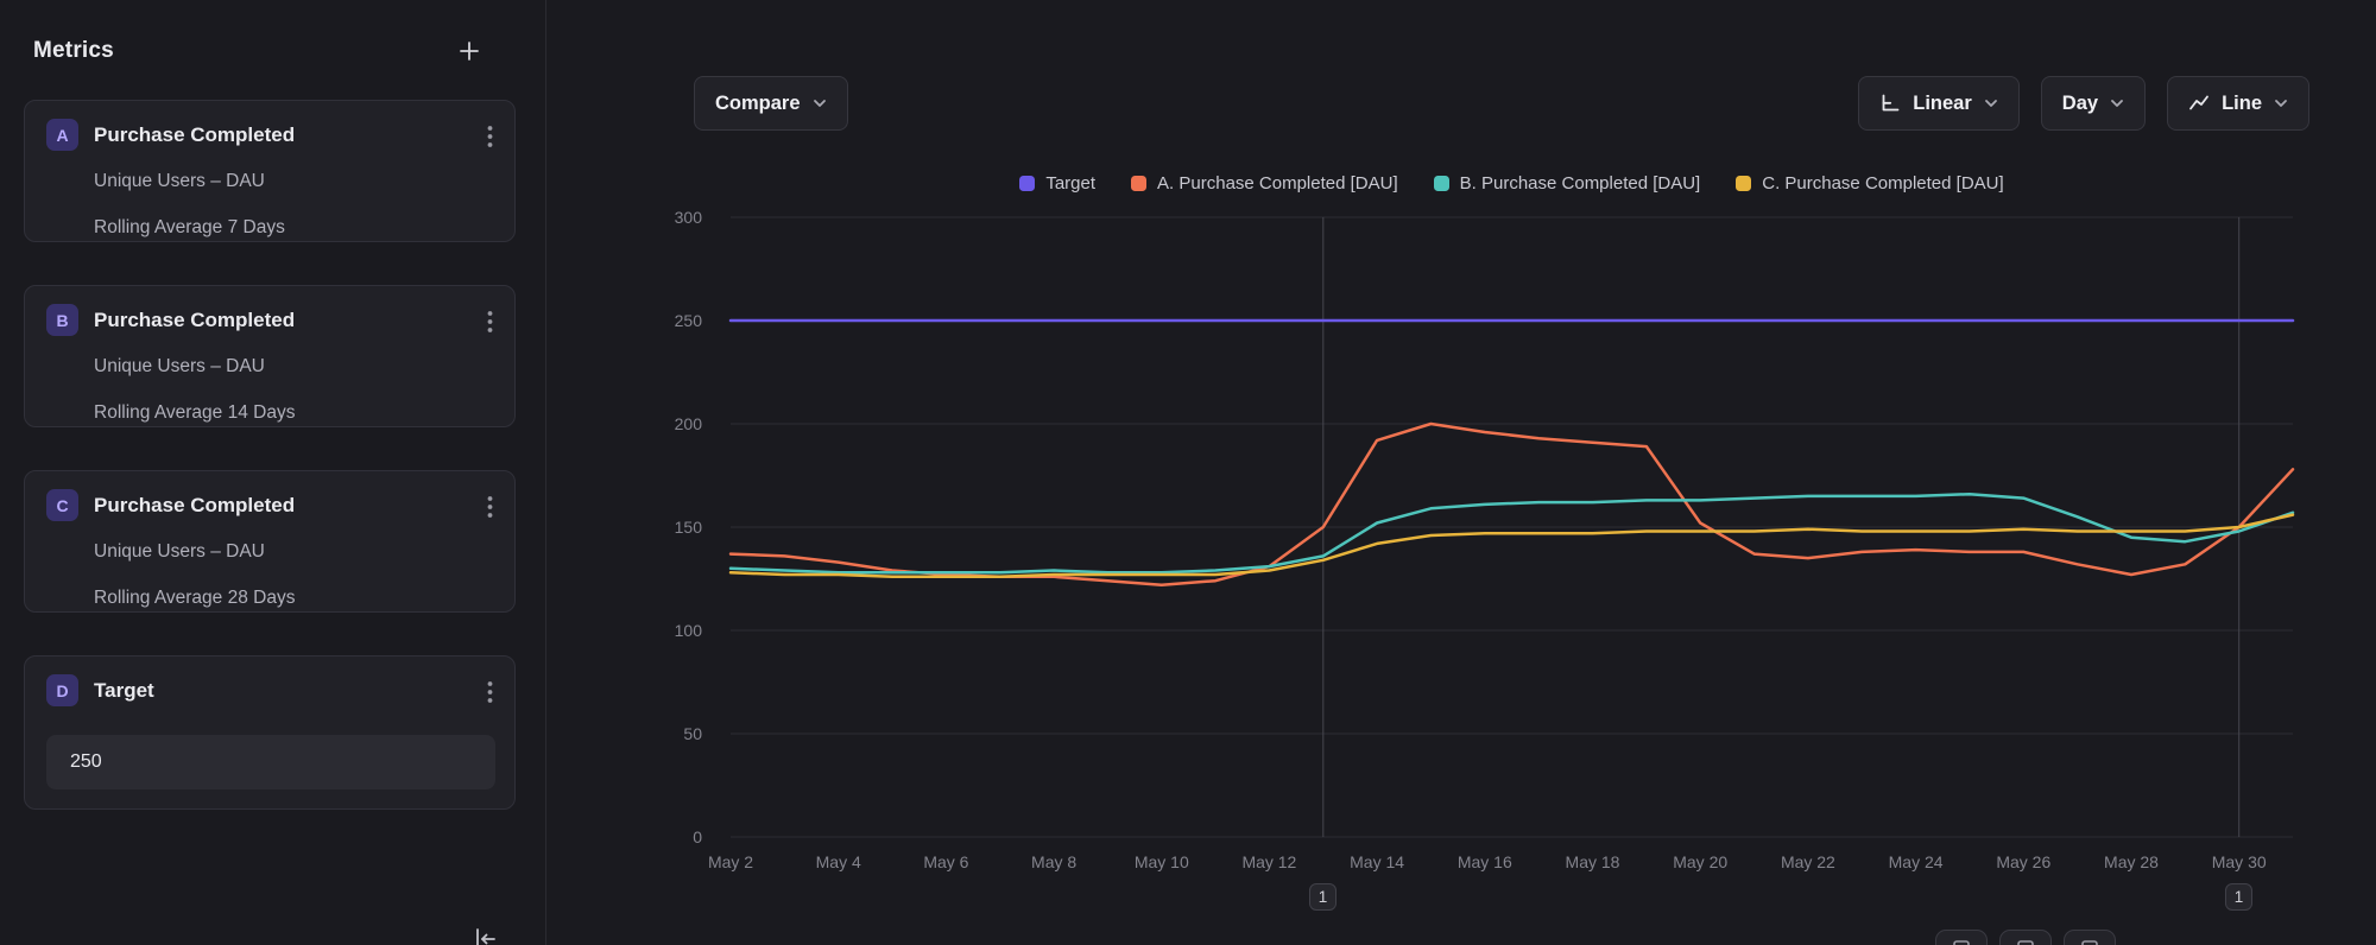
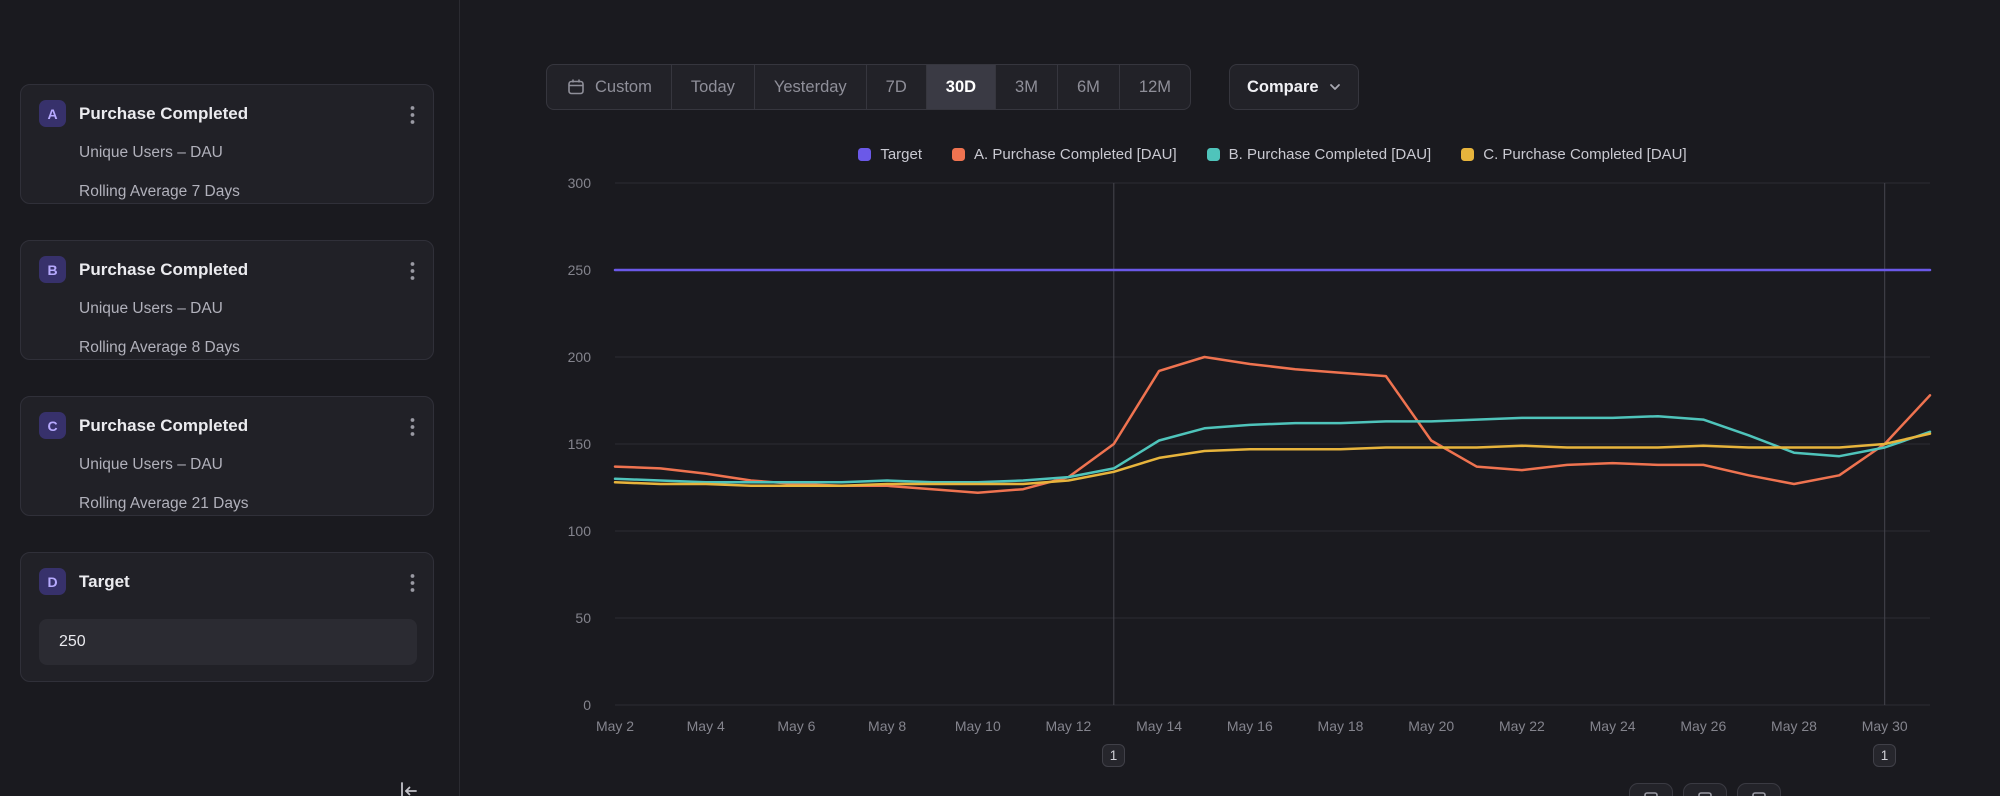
- Metrics
  A
  Purchase Completed
  Unique Users – DAU
  Rolling Average 7 Days
  B
  Purchase Completed
  Unique Users – DAU
- Rolling Average 14 Days
+ Rolling Average 8 Days
  C
  Purchase Completed
  Unique Users – DAU
- Rolling Average 28 Days
+ Rolling Average 21 Days
  D
  Target
  250
+ Custom
+ Today
+ Yesterday
+ 7D
+ 30D
+ 3M
+ 6M
+ 12M
  Compare
- Linear
- Day
- Line
  Target
  A. Purchase Completed [DAU]
  B. Purchase Completed [DAU]
  C. Purchase Completed [DAU]
  0
  50
  100
  150
  200
  250
  300
  May 2
  May 4
  May 6
  May 8
  May 10
  May 12
  May 14
  May 16
  May 18
  May 20
  May 22
  May 24
  May 26
  May 28
  May 30
  1
  1
